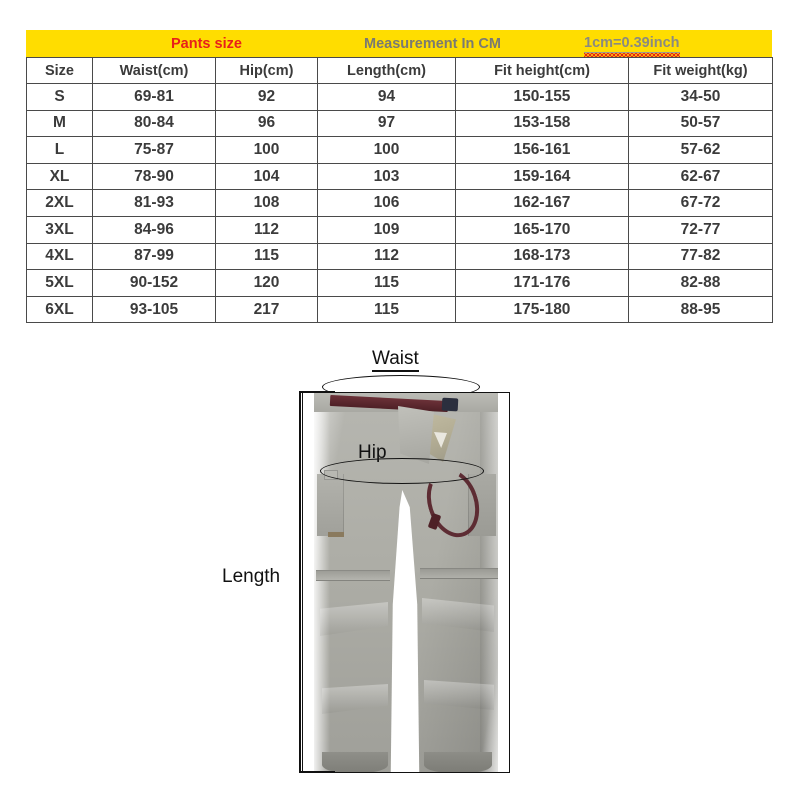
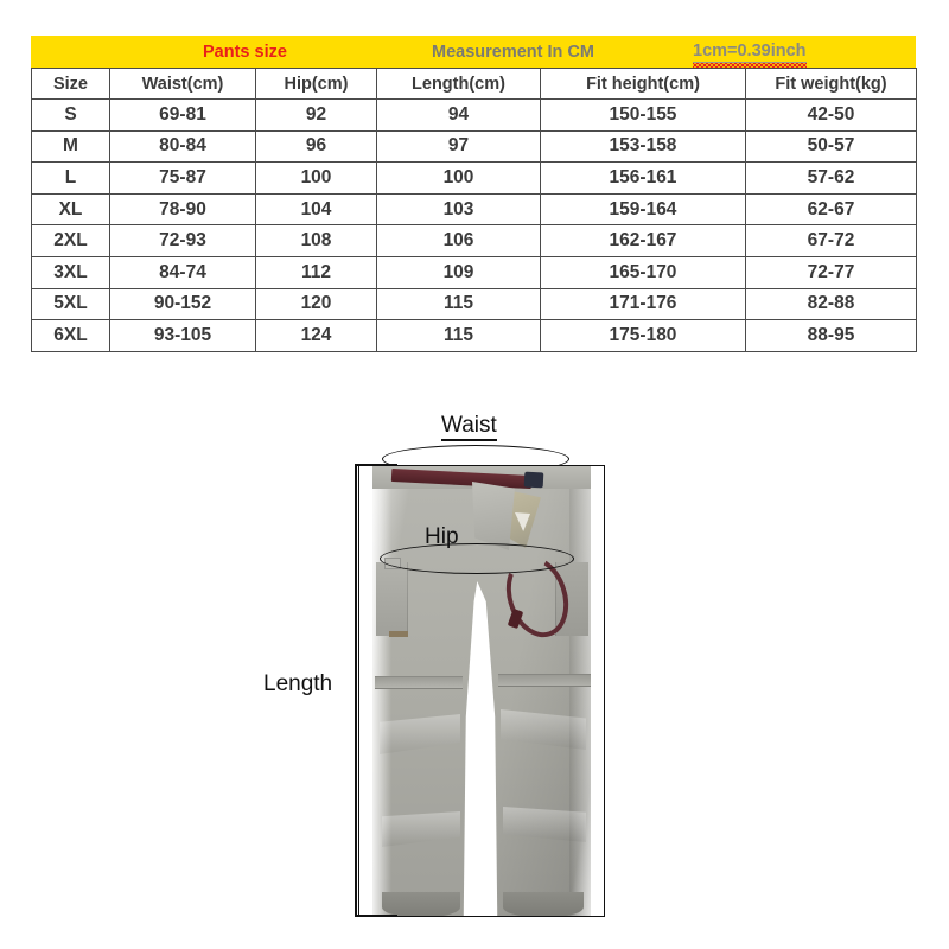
  Pants size
  Measurement In CM
  1cm=0.39inch
  Size	Waist(cm)	Hip(cm)	Length(cm)	Fit height(cm)	Fit weight(kg)
- S	69-81	92	94	150-155	34-50
+ S	69-81	92	94	150-155	42-50
  M	80-84	96	97	153-158	50-57
  L	75-87	100	100	156-161	57-62
  XL	78-90	104	103	159-164	62-67
- 2XL	81-93	108	106	162-167	67-72
+ 2XL	72-93	108	106	162-167	67-72
- 3XL	84-96	112	109	165-170	72-77
+ 3XL	84-74	112	109	165-170	72-77
- 4XL	87-99	115	112	168-173	77-82
  5XL	90-152	120	115	171-176	82-88
- 6XL	93-105	217	115	175-180	88-95
+ 6XL	93-105	124	115	175-180	88-95
  Waist
  Hip
  Length
